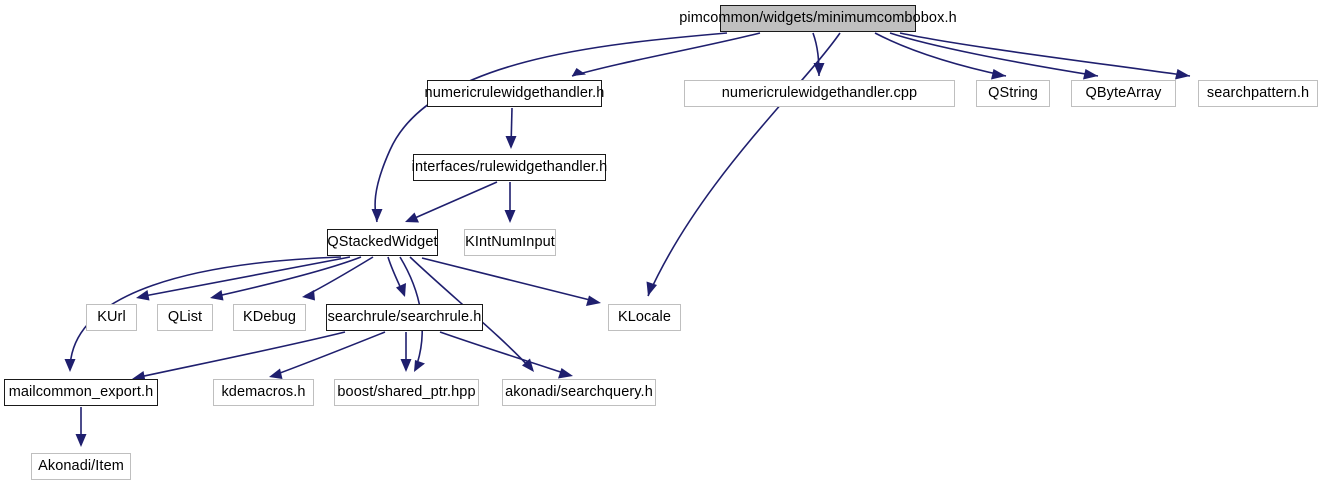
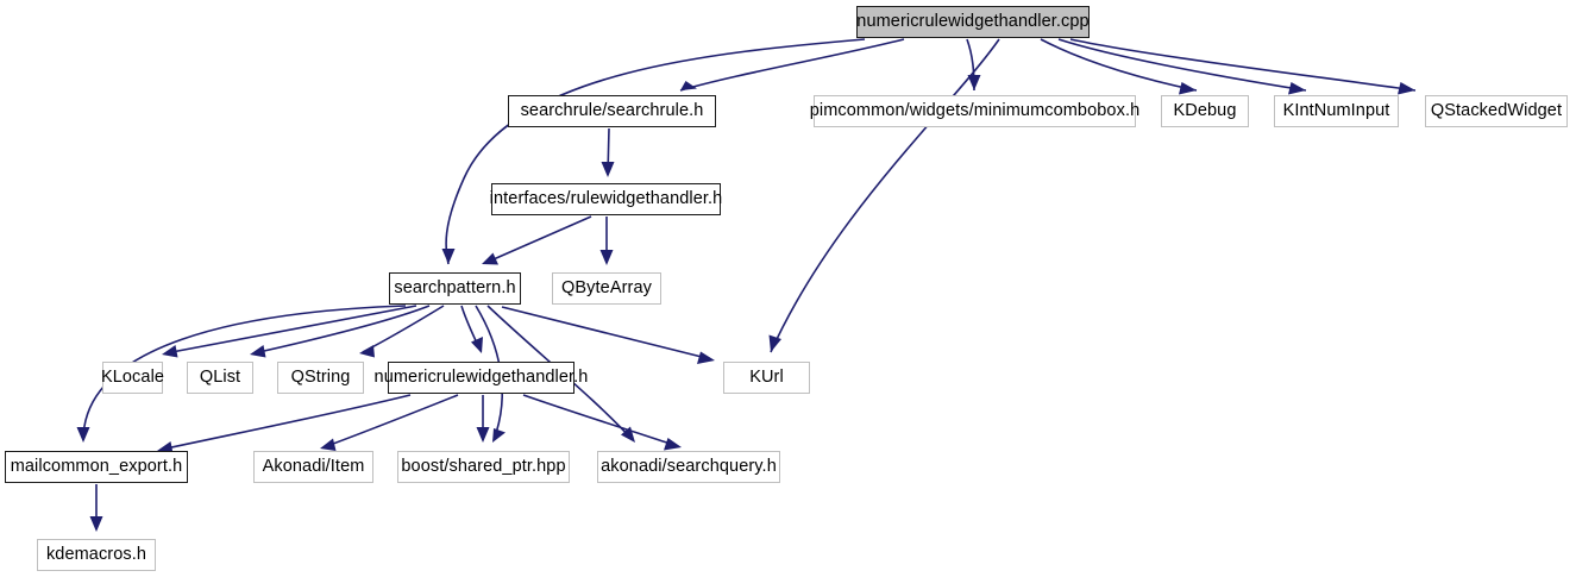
- pimcommon/widgets/minimumcombobox.h
+ numericrulewidgethandler.cpp
- numericrulewidgethandler.h
+ searchrule/searchrule.h
- numericrulewidgethandler.cpp
+ pimcommon/widgets/minimumcombobox.h
- QString
+ KDebug
- QByteArray
+ KIntNumInput
- searchpattern.h
+ QStackedWidget
  interfaces/rulewidgethandler.h
- QStackedWidget
+ searchpattern.h
- KIntNumInput
+ QByteArray
- KUrl
+ KLocale
  QList
- KDebug
+ QString
- searchrule/searchrule.h
+ numericrulewidgethandler.h
- KLocale
+ KUrl
  mailcommon_export.h
- kdemacros.h
+ Akonadi/Item
  boost/shared_ptr.hpp
  akonadi/searchquery.h
- Akonadi/Item
+ kdemacros.h
